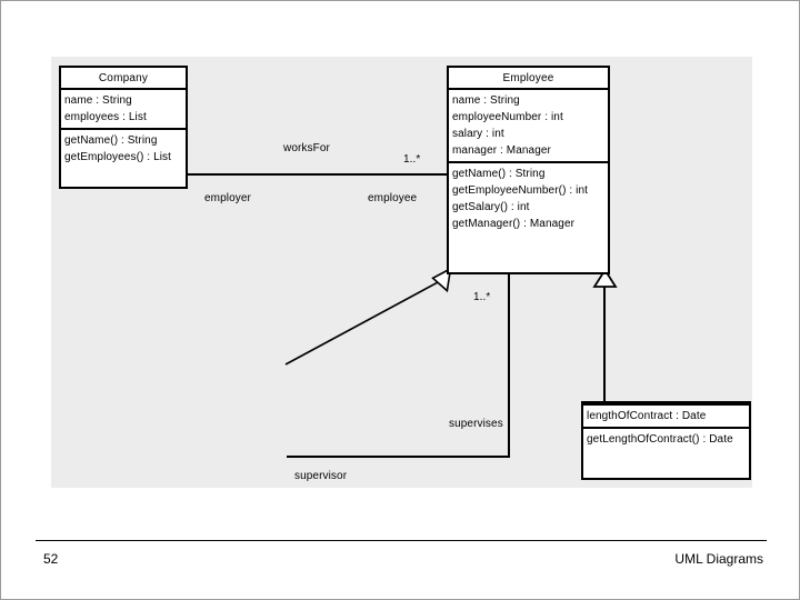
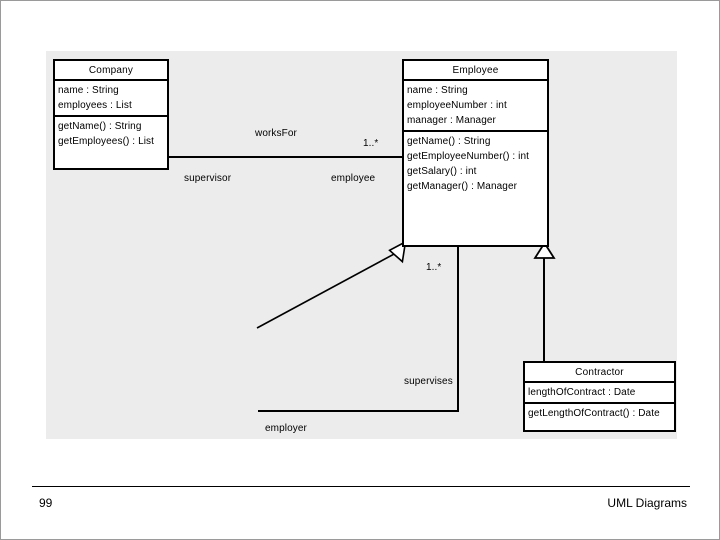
  worksFor
  1..*
- employer
+ supervisor
  employee
  1..*
  supervises
- supervisor
+ employer
  Company
  name : String
  employees : List
  getName() : String
  getEmployees() : List
  Employee
  name : String
  employeeNumber : int
- salary : int
  manager : Manager
  getName() : String
  getEmployeeNumber() : int
  getSalary() : int
  getManager() : Manager
+ Contractor
  lengthOfContract : Date
  getLengthOfContract() : Date
- 52
+ 99
  UML Diagrams
